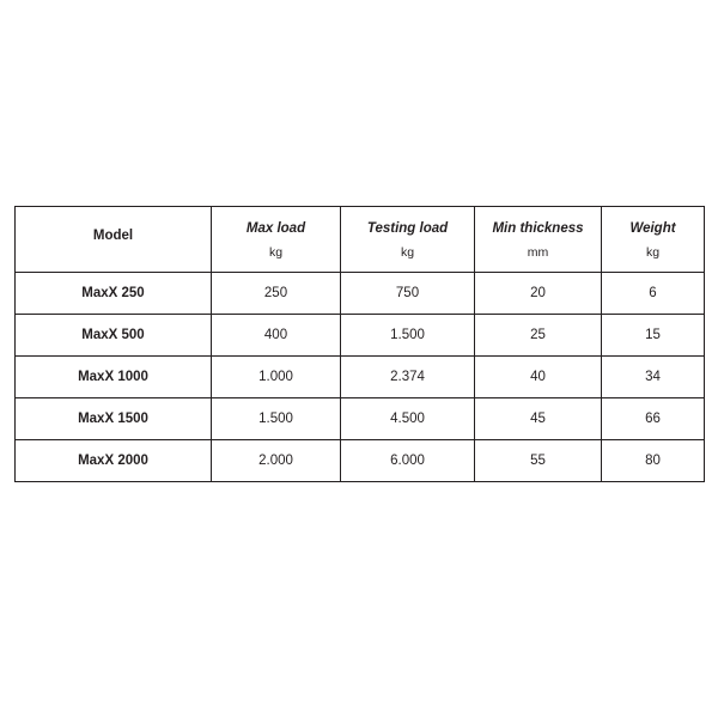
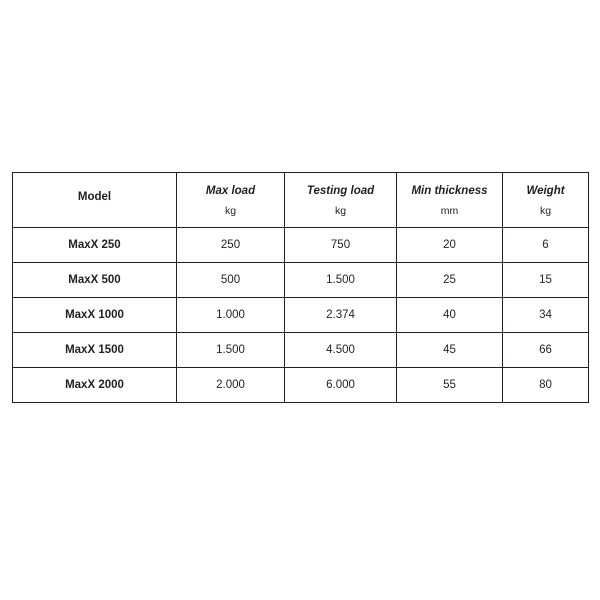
  Model	Max load kg	Testing load kg	Min thickness mm	Weight kg
  MaxX 250	250	750	20	6
- MaxX 500	400	1.500	25	15
+ MaxX 500	500	1.500	25	15
  MaxX 1000	1.000	2.374	40	34
  MaxX 1500	1.500	4.500	45	66
  MaxX 2000	2.000	6.000	55	80
